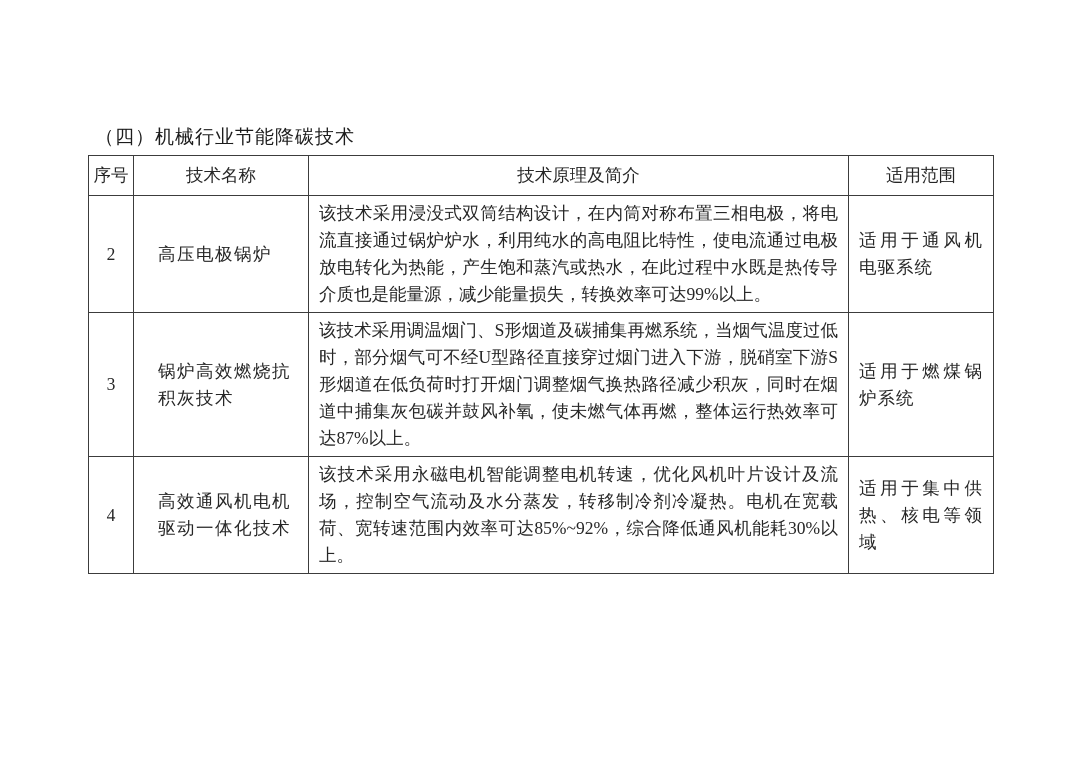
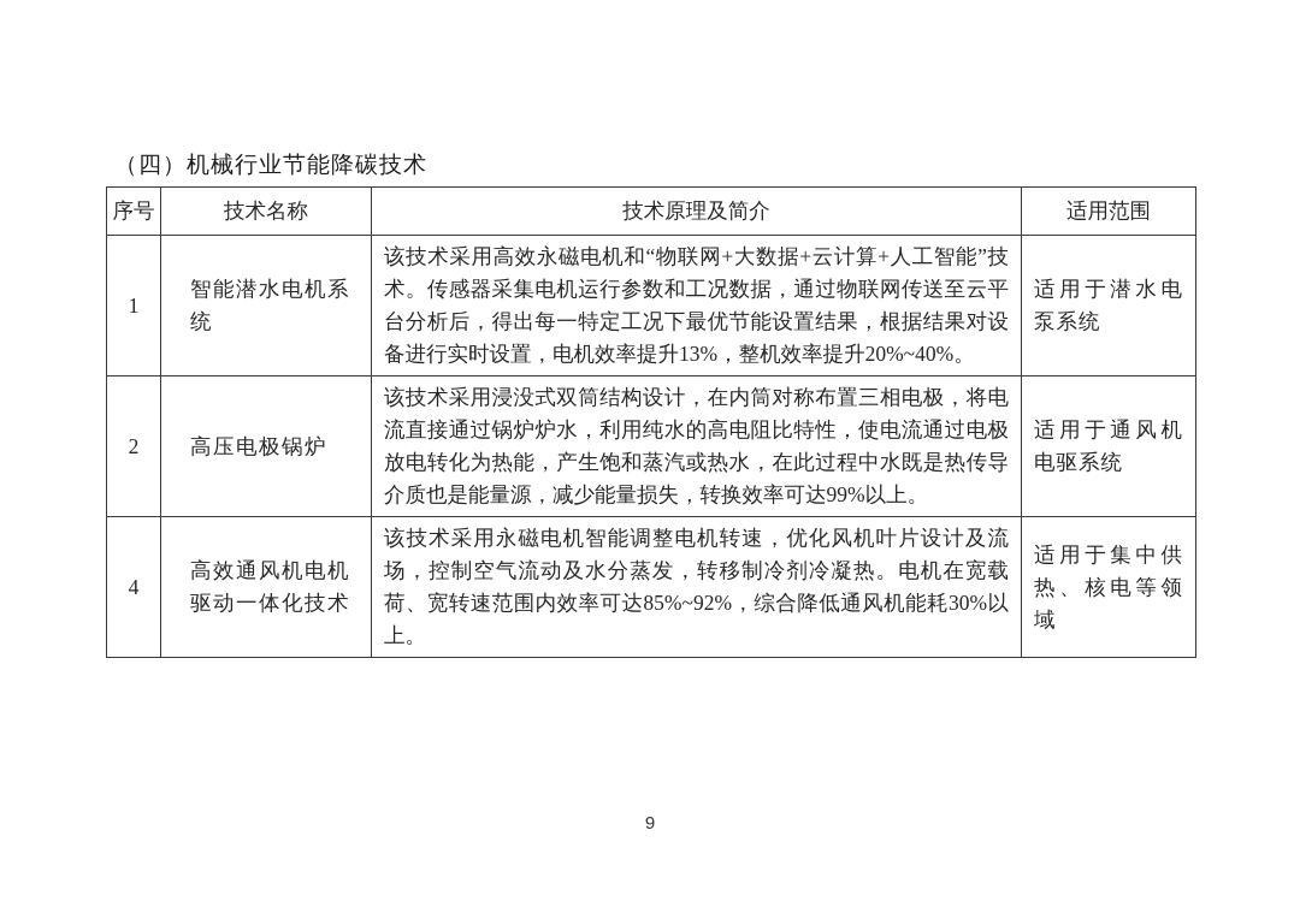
  （四）机械行业节能降碳技术
  序号	技术名称	技术原理及简介	适用范围
+ 1	智能潜水电机系统	该技术采用高效永磁电机和“物联网+大数据+云计算+人工智能”技术。传感器采集电机运行参数和工况数据，通过物联网传送至云平台分析后，得出每一特定工况下最优节能设置结果，根据结果对设备进行实时设置，电机效率提升13%，整机效率提升20%~40%。	适用于潜水电泵系统
  2	高压电极锅炉	该技术采用浸没式双筒结构设计，在内筒对称布置三相电极，将电流直接通过锅炉炉水，利用纯水的高电阻比特性，使电流通过电极放电转化为热能，产生饱和蒸汽或热水，在此过程中水既是热传导介质也是能量源，减少能量损失，转换效率可达99%以上。	适用于通风机电驱系统
- 3	锅炉高效燃烧抗积灰技术	该技术采用调温烟门、S形烟道及碳捕集再燃系统，当烟气温度过低时，部分烟气可不经U型路径直接穿过烟门进入下游，脱硝室下游S形烟道在低负荷时打开烟门调整烟气换热路径减少积灰，同时在烟道中捕集灰包碳并鼓风补氧，使未燃气体再燃，整体运行热效率可达87%以上。	适用于燃煤锅炉系统
  4	高效通风机电机驱动一体化技术	该技术采用永磁电机智能调整电机转速，优化风机叶片设计及流场，控制空气流动及水分蒸发，转移制冷剂冷凝热。电机在宽载荷、宽转速范围内效率可达85%~92%，综合降低通风机能耗30%以上。	适用于集中供热、核电等领域
+ 9
